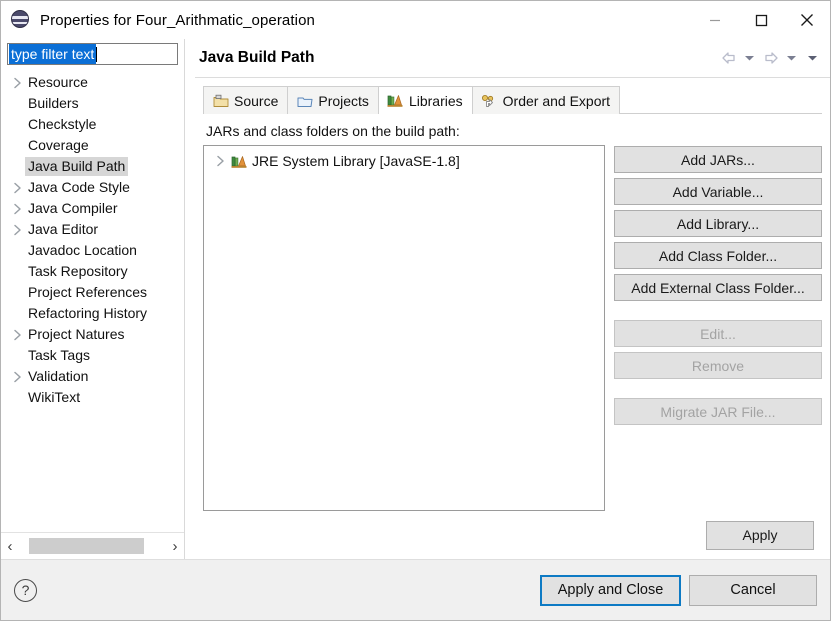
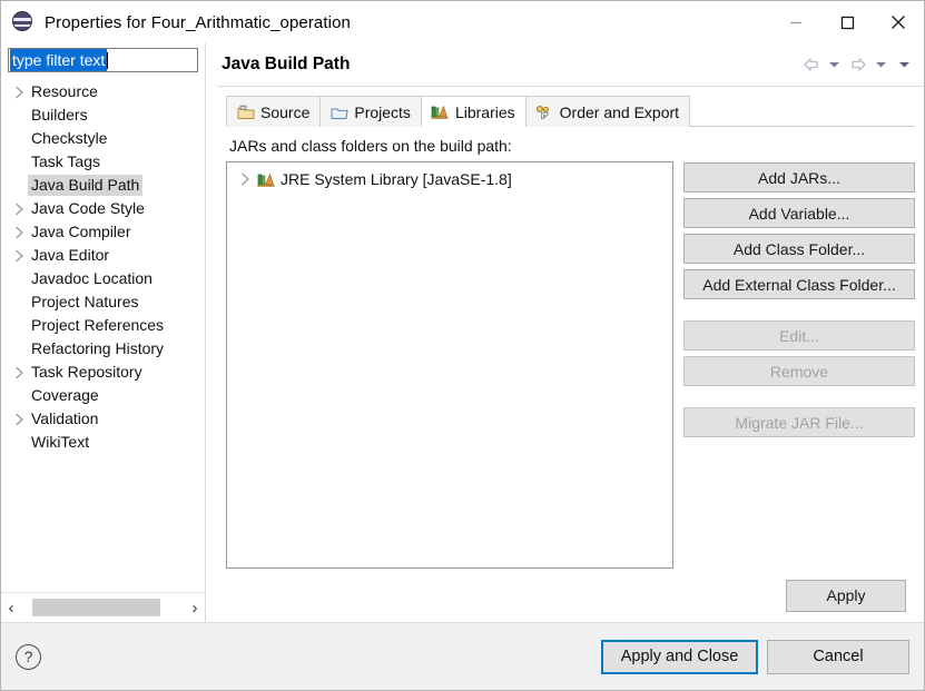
  Properties for Four_Arithmatic_operation
  type filter text
  Resource
  Builders
  Checkstyle
- Coverage
+ Task Tags
  Java Build Path
  Java Code Style
  Java Compiler
  Java Editor
  Javadoc Location
- Task Repository
+ Project Natures
  Project References
  Refactoring History
- Project Natures
+ Task Repository
- Task Tags
+ Coverage
  Validation
  WikiText
  ‹
  ›
  Java Build Path
  Source
  Projects
  Libraries
  Order and Export
  JARs and class folders on the build path:
  JRE System Library [JavaSE-1.8]
  Add JARs...
  Add Variable...
- Add Library...
  Add Class Folder...
  Add External Class Folder...
  Edit...
  Remove
  Migrate JAR File...
  Apply
  ?
  Apply and Close
  Cancel
